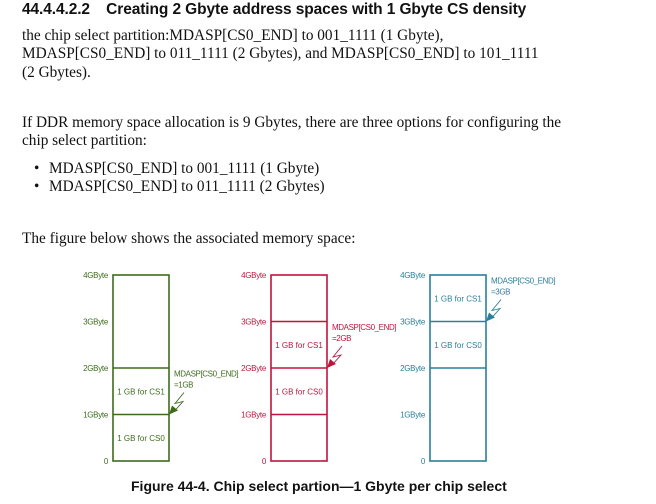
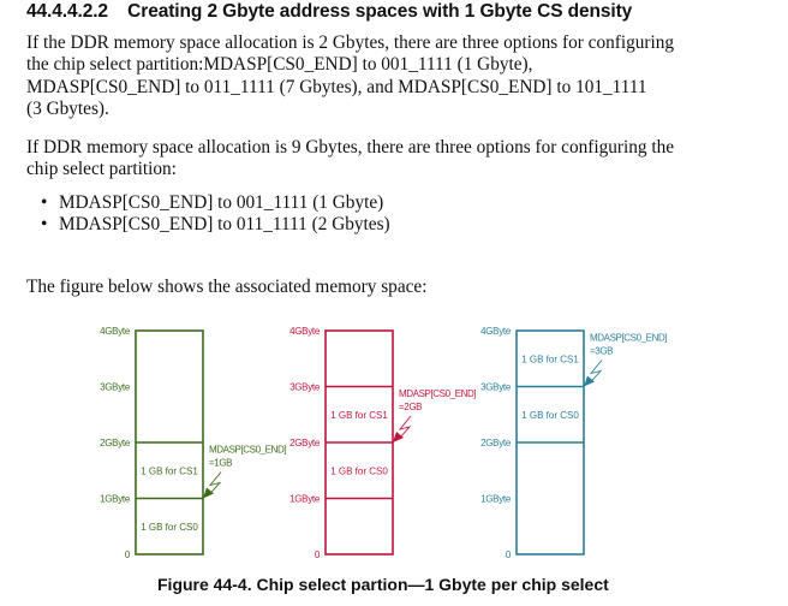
  44.4.4.2.2 Creating 2 Gbyte address spaces with 1 Gbyte CS density
+ If the DDR memory space allocation is 2 Gbytes, there are three options for configuring
  the chip select partition:MDASP[CS0_END] to 001_1111 (1 Gbyte),
- MDASP[CS0_END] to 011_1111 (2 Gbytes), and MDASP[CS0_END] to 101_1111
+ MDASP[CS0_END] to 011_1111 (7 Gbytes), and MDASP[CS0_END] to 101_1111
- (2 Gbytes).
+ (3 Gbytes).
  If DDR memory space allocation is 9 Gbytes, there are three options for configuring the
  chip select partition:
  • MDASP[CS0_END] to 001_1111 (1 Gbyte)
  • MDASP[CS0_END] to 011_1111 (2 Gbytes)
  The figure below shows the associated memory space:
  0
  1GByte
  2GByte
  3GByte
  4GByte
  1 GB for CS0
  1 GB for CS1
  MDASP[CS0_END]
  =1GB
  0
  1GByte
  2GByte
  3GByte
  4GByte
  1 GB for CS0
  1 GB for CS1
  MDASP[CS0_END]
  =2GB
  0
  1GByte
  2GByte
  3GByte
  4GByte
  1 GB for CS0
  1 GB for CS1
  MDASP[CS0_END]
  =3GB
  Figure 44-4. Chip select partion—1 Gbyte per chip select
